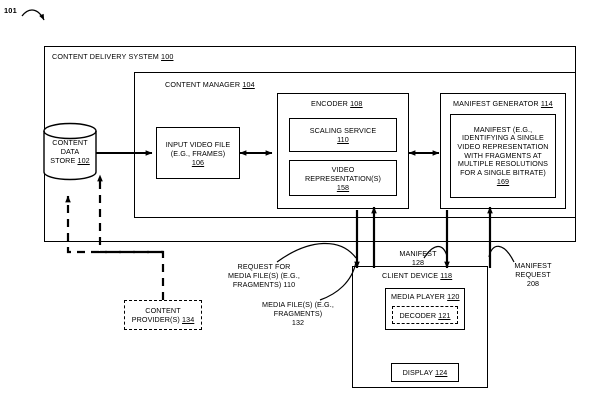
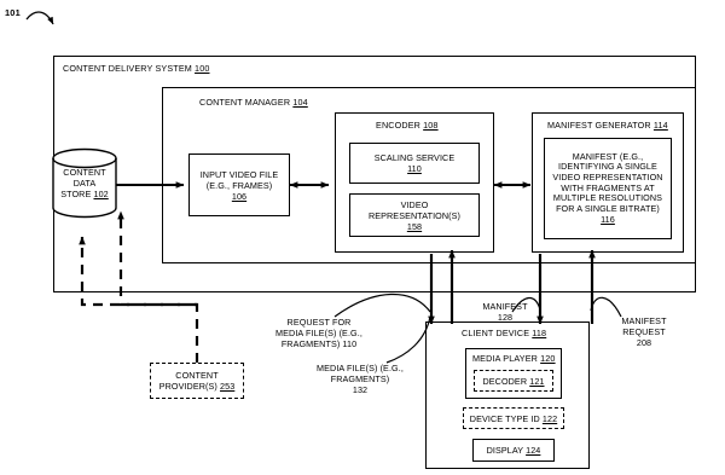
  101
  CONTENT DELIVERY SYSTEM 100
  CONTENT MANAGER 104
  CONTENT
  DATA
  STORE 102
  INPUT VIDEO FILE
  (E.G., FRAMES)
  106
  ENCODER 108
  SCALING SERVICE
  110
  VIDEO REPRESENTATION(S)
  158
  MANIFEST GENERATOR 114
  MANIFEST (E.G.,
  IDENTIFYING A SINGLE
  VIDEO REPRESENTATION
  WITH FRAGMENTS AT
  MULTIPLE RESOLUTIONS
  FOR A SINGLE BITRATE)
- 169
+ 116
  CONTENT
- PROVIDER(S) 134
+ PROVIDER(S) 253
  CLIENT DEVICE 118
  MEDIA PLAYER 120
  DECODER 121
+ DEVICE TYPE ID 122
  DISPLAY 124
  REQUEST FOR
  MEDIA FILE(S) (E.G.,
  FRAGMENTS) 110
  MEDIA FILE(S) (E.G.,
  FRAGMENTS)
  132
  MANIFEST
  128
  MANIFEST
  REQUEST
  208
